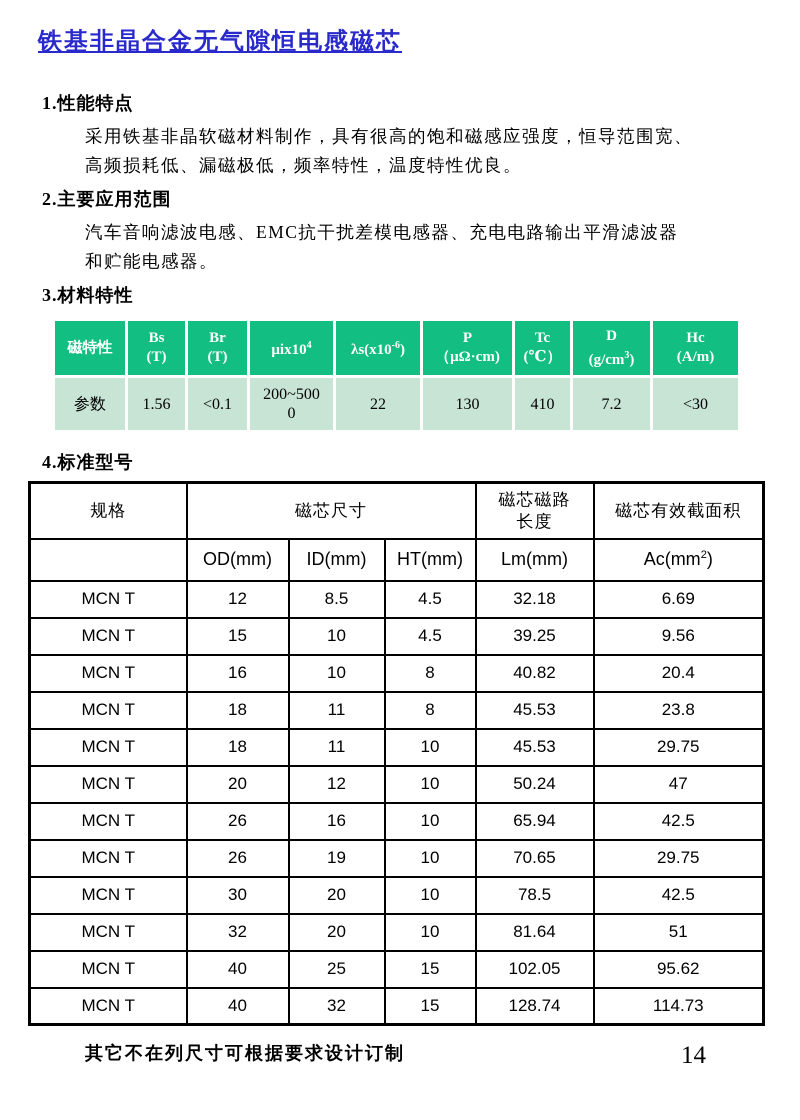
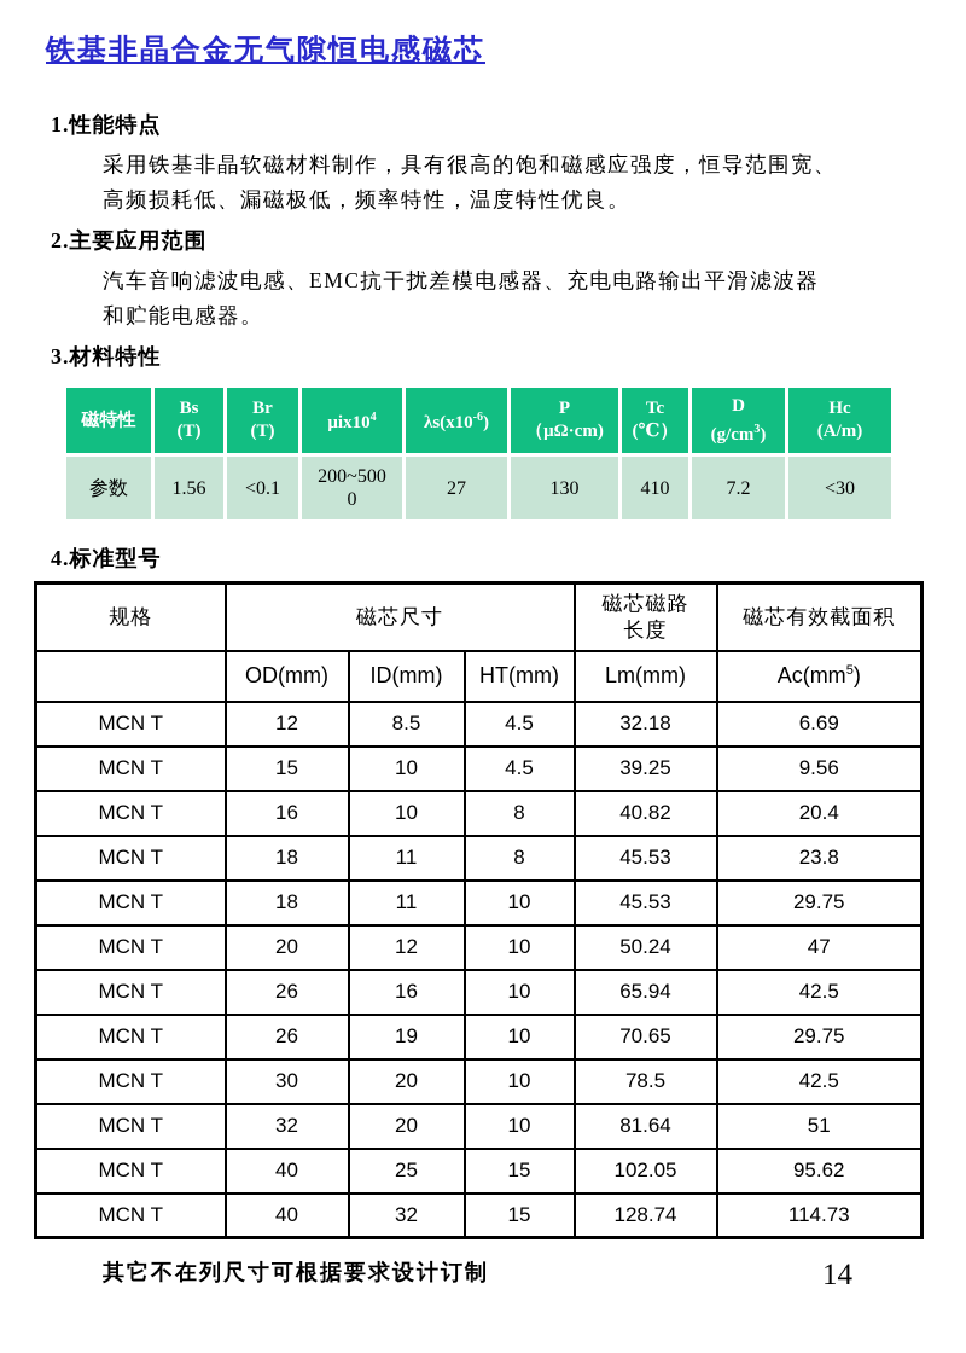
  铁基非晶合金无气隙恒电感磁芯
  1.性能特点
  采用铁基非晶软磁材料制作，具有很高的饱和磁感应强度，恒导范围宽、
  高频损耗低、漏磁极低，频率特性，温度特性优良。
  2.主要应用范围
  汽车音响滤波电感、EMC抗干扰差模电感器、充电电路输出平滑滤波器
  和贮能电感器。
  3.材料特性
  磁特性	Bs(T)	Br(T)	μix104	λs(x10-6)	P（μΩ·cm)	Tc(℃）	D(g/cm3)	Hc(A/m)
- 参数	1.56	<0.1	200~500 0	22	130	410	7.2	<30
+ 参数	1.56	<0.1	200~500 0	27	130	410	7.2	<30
  4.标准型号
  规格	磁芯尺寸	磁芯磁路 长度	磁芯有效截面积
- 	OD(mm)	ID(mm)	HT(mm)	Lm(mm)	Ac(mm2)
+ 	OD(mm)	ID(mm)	HT(mm)	Lm(mm)	Ac(mm5)
  MCN T	12	8.5	4.5	32.18	6.69
  MCN T	15	10	4.5	39.25	9.56
  MCN T	16	10	8	40.82	20.4
  MCN T	18	11	8	45.53	23.8
  MCN T	18	11	10	45.53	29.75
  MCN T	20	12	10	50.24	47
  MCN T	26	16	10	65.94	42.5
  MCN T	26	19	10	70.65	29.75
  MCN T	30	20	10	78.5	42.5
  MCN T	32	20	10	81.64	51
  MCN T	40	25	15	102.05	95.62
  MCN T	40	32	15	128.74	114.73
  其它不在列尺寸可根据要求设计订制
  14
